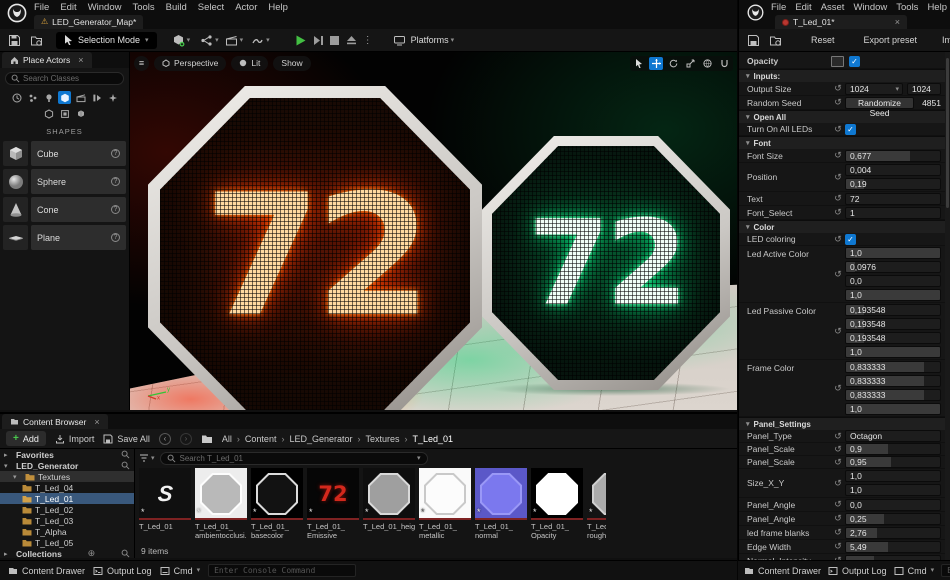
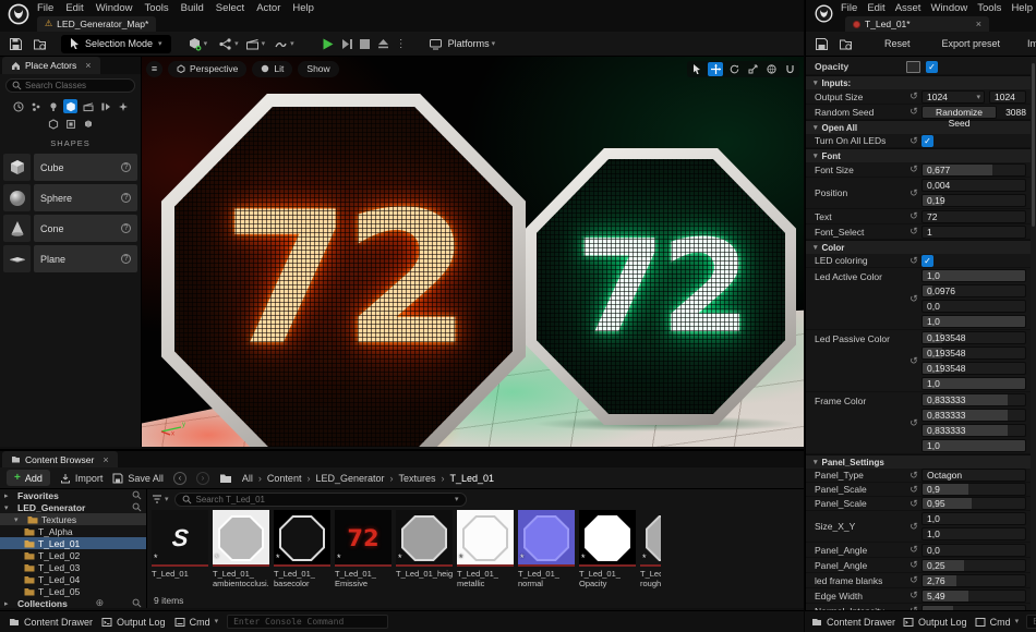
  File
  Edit
  Window
  Tools
  Build
  Select
  Actor
  Help
  ⚠
  LED_Generator_Map*
  Selection Mode
  ⋮
  Platforms
  Place Actors
  ×
  Search Classes
  SHAPES
  Cube
  Sphere
  Cone
  Plane
  ≡
  Perspective
  Lit
  Show
  Content Browser
  ×
  +
  Add
  Import
  Save All
  ‹
  ›
  All
  ›
  Content
  ›
  LED_Generator
  ›
  Textures
  ›
  T_Led_01
  Favorites
  LED_Generator
  Textures
- T_Led_04
+ T_Alpha
  T_Led_01
  T_Led_02
  T_Led_03
- T_Alpha
+ T_Led_04
  T_Led_05
  Collections
  ⊕
  Search T_Led_01
  *
  T_Led_01
  *
  T_Led_01_
  ambientocclusi.
  *
  T_Led_01_
  basecolor
  72
  *
  T_Led_01_
  Emissive
  *
  T_Led_01_heig
  *
  T_Led_01_
  metallic
  *
  T_Led_01_
  normal
  *
  T_Led_01_
  Opacity
  *
  T_Le
  rough
  9 items
  Content Drawer
  Output Log
  Cmd
  Enter Console Command
  File
  Edit
  Asset
  Window
  Tools
  Help
  T_Led_01*
  ×
  Reset
  Export preset
  Opacity
  ✓
  Inputs:
  Output Size
  ↺
  1024
  1024
  Random Seed
  ↺
  Randomize Seed
- 4851
+ 3088
  Open All
  Turn On All LEDs
  ↺
  ✓
  Font
  Font Size
  ↺
  0,677
  Position
  ↺
  0,004
  0,19
  Text
  ↺
  72
  Font_Select
  ↺
  1
  Color
  LED coloring
  ↺
  ✓
  Led Active Color
  ↺
  1,0
  0,0976
  0,0
  1,0
  Led Passive Color
  ↺
  0,193548
  0,193548
  0,193548
  1,0
  Frame Color
  ↺
  0,833333
  0,833333
  0,833333
  1,0
  Panel_Settings
  Panel_Type
  ↺
  Octagon
  Panel_Scale
  ↺
  0,9
  Panel_Scale
  ↺
  0,95
  Size_X_Y
  ↺
  1,0
  1,0
  Panel_Angle
  ↺
  0,0
  Panel_Angle
  ↺
  0,25
  led frame blanks
  ↺
  2,76
  Edge Width
  ↺
  5,49
  Content Drawer
  Output Log
  Cmd
